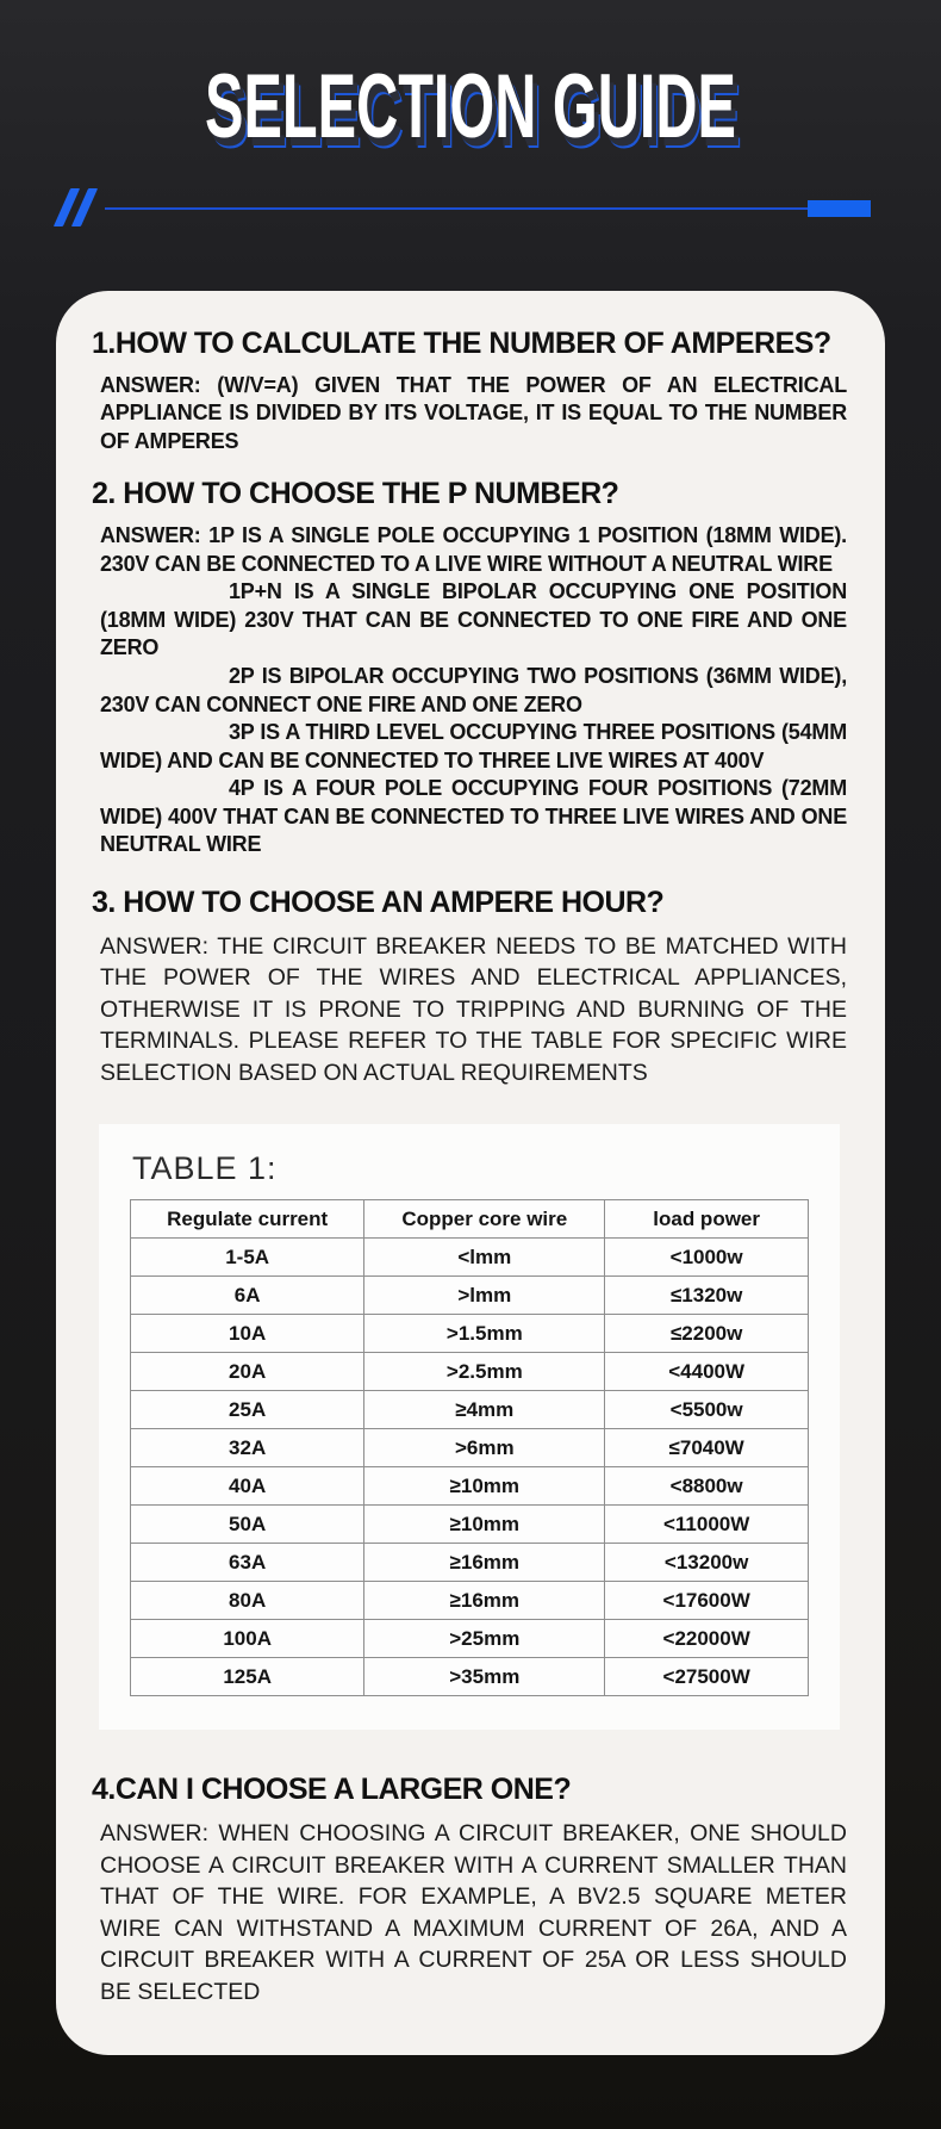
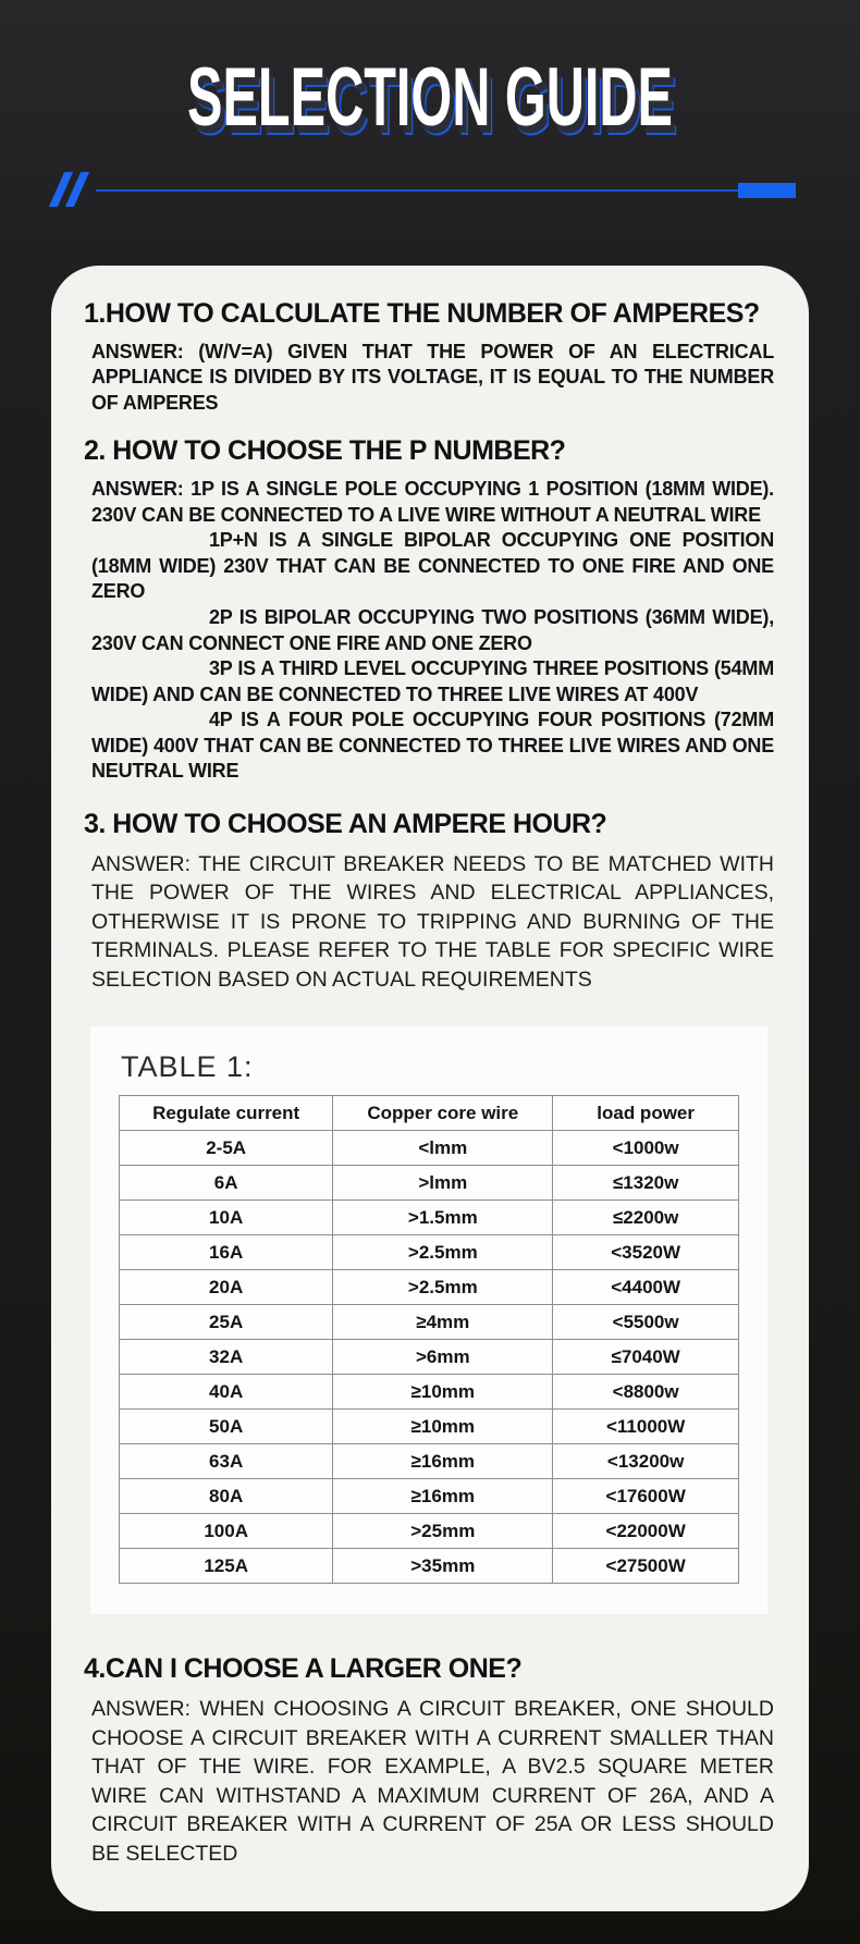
  SELECTION GUIDE
  1.HOW TO CALCULATE THE NUMBER OF AMPERES?
  ANSWER: (W/V=A) GIVEN THAT THE POWER OF AN ELECTRICAL APPLIANCE IS DIVIDED BY ITS VOLTAGE, IT IS EQUAL TO THE NUMBER OF AMPERES
  2. HOW TO CHOOSE THE P NUMBER?
  ANSWER: 1P IS A SINGLE POLE OCCUPYING 1 POSITION (18MM WIDE). 230V CAN BE CONNECTED TO A LIVE WIRE WITHOUT A NEUTRAL WIRE
  1P+N IS A SINGLE BIPOLAR OCCUPYING ONE POSITION (18MM WIDE) 230V THAT CAN BE CONNECTED TO ONE FIRE AND ONE ZERO
  2P IS BIPOLAR OCCUPYING TWO POSITIONS (36MM WIDE), 230V CAN CONNECT ONE FIRE AND ONE ZERO
  3P IS A THIRD LEVEL OCCUPYING THREE POSITIONS (54MM WIDE) AND CAN BE CONNECTED TO THREE LIVE WIRES AT 400V
  4P IS A FOUR POLE OCCUPYING FOUR POSITIONS (72MM WIDE) 400V THAT CAN BE CONNECTED TO THREE LIVE WIRES AND ONE NEUTRAL WIRE
  3. HOW TO CHOOSE AN AMPERE HOUR?
  ANSWER: THE CIRCUIT BREAKER NEEDS TO BE MATCHED WITH THE POWER OF THE WIRES AND ELECTRICAL APPLIANCES, OTHERWISE IT IS PRONE TO TRIPPING AND BURNING OF THE TERMINALS. PLEASE REFER TO THE TABLE FOR SPECIFIC WIRE SELECTION BASED ON ACTUAL REQUIREMENTS
  TABLE 1:
  Regulate current	Copper core wire	load power
- 1-5A	<lmm	<1000w
+ 2-5A	<lmm	<1000w
  6A	>lmm	≤1320w
  10A	>1.5mm	≤2200w
+ 16A	>2.5mm	<3520W
  20A	>2.5mm	<4400W
  25A	≥4mm	<5500w
  32A	>6mm	≤7040W
  40A	≥10mm	<8800w
  50A	≥10mm	<11000W
  63A	≥16mm	<13200w
  80A	≥16mm	<17600W
  100A	>25mm	<22000W
  125A	>35mm	<27500W
  4.CAN I CHOOSE A LARGER ONE?
  ANSWER: WHEN CHOOSING A CIRCUIT BREAKER, ONE SHOULD CHOOSE A CIRCUIT BREAKER WITH A CURRENT SMALLER THAN THAT OF THE WIRE. FOR EXAMPLE, A BV2.5 SQUARE METER WIRE CAN WITHSTAND A MAXIMUM CURRENT OF 26A, AND A CIRCUIT BREAKER WITH A CURRENT OF 25A OR LESS SHOULD BE SELECTED
